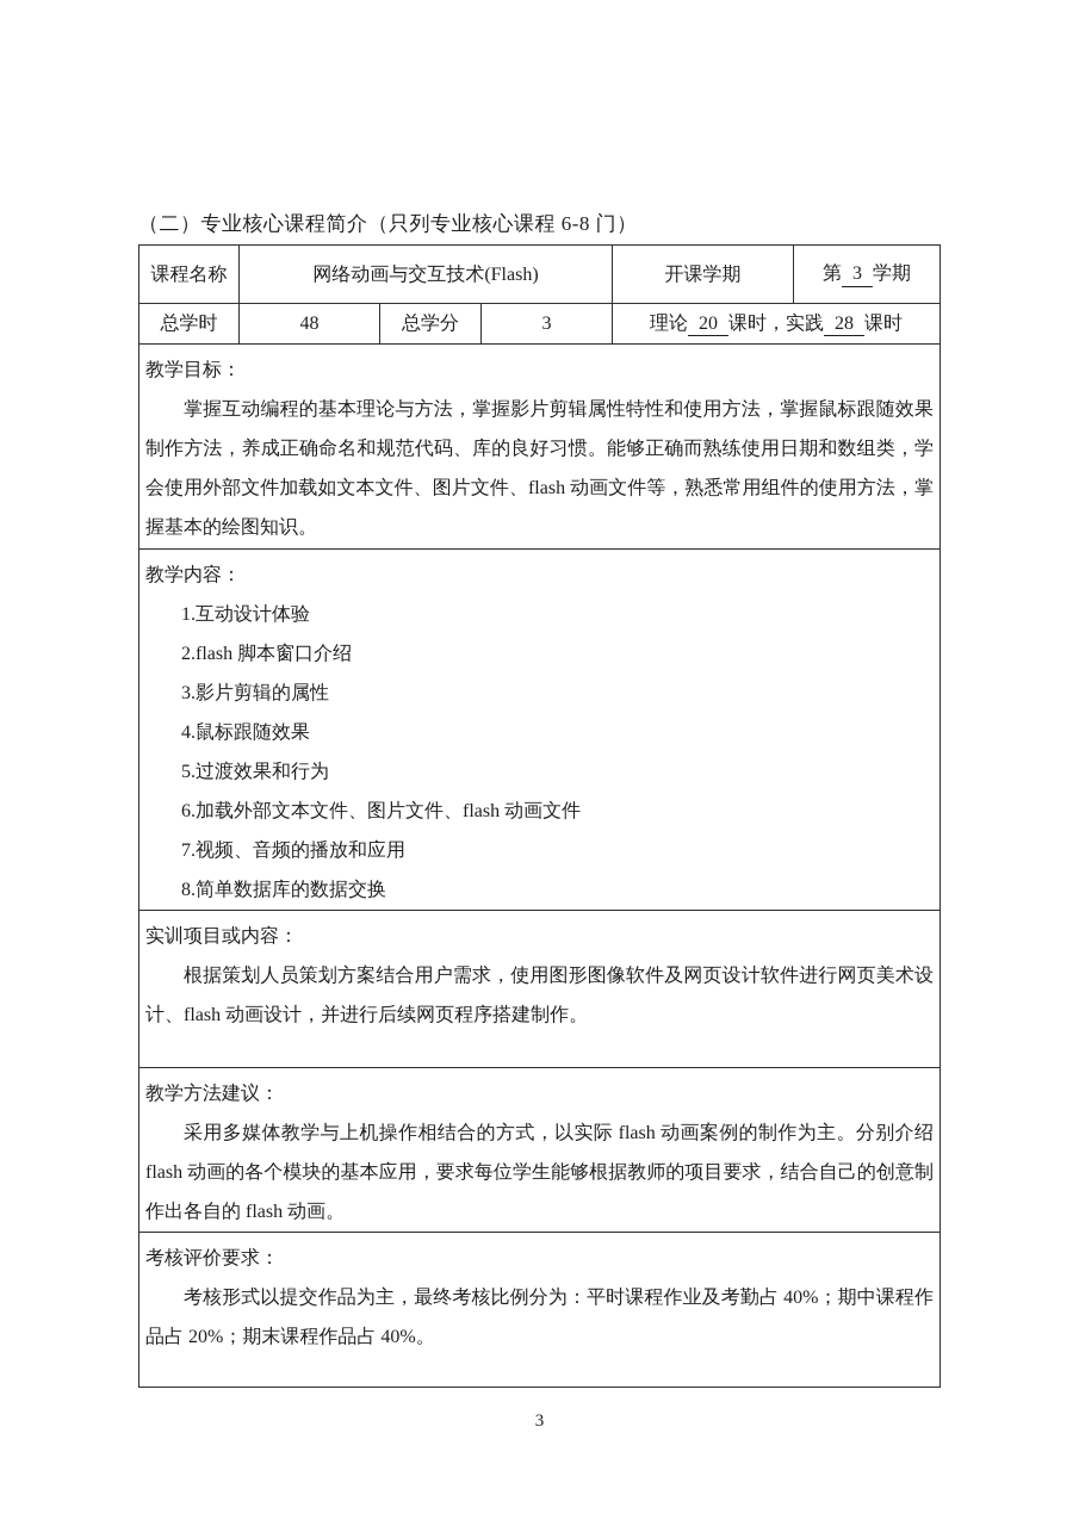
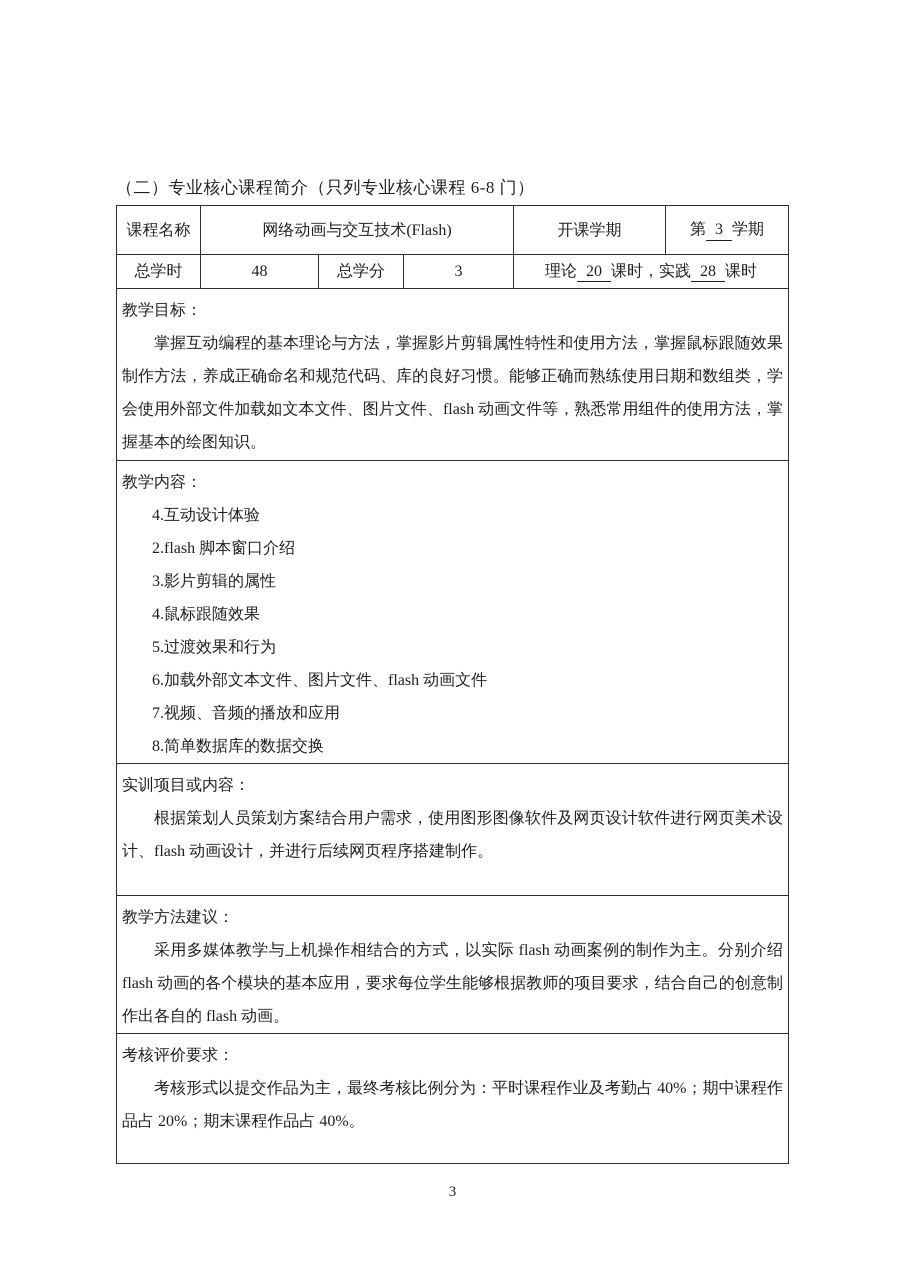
  （二）专业核心课程简介（只列专业核心课程 6-8 门）
  课程名称	网络动画与交互技术(Flash)	开课学期	第 3 学期
  总学时	48	总学分	3	理论 20 课时，实践 28 课时
  教学目标： 掌握互动编程的基本理论与方法，掌握影片剪辑属性特性和使用方法，掌握鼠标跟随效果制作方法，养成正确命名和规范代码、库的良好习惯。能够正确而熟练使用日期和数组类，学会使用外部文件加载如文本文件、图片文件、flash 动画文件等，熟悉常用组件的使用方法，掌握基本的绘图知识。
- 教学内容： 1.互动设计体验 2.flash 脚本窗口介绍 3.影片剪辑的属性 4.鼠标跟随效果 5.过渡效果和行为 6.加载外部文本文件、图片文件、flash 动画文件 7.视频、音频的播放和应用 8.简单数据库的数据交换
+ 教学内容： 4.互动设计体验 2.flash 脚本窗口介绍 3.影片剪辑的属性 4.鼠标跟随效果 5.过渡效果和行为 6.加载外部文本文件、图片文件、flash 动画文件 7.视频、音频的播放和应用 8.简单数据库的数据交换
  实训项目或内容： 根据策划人员策划方案结合用户需求，使用图形图像软件及网页设计软件进行网页美术设计、flash 动画设计，并进行后续网页程序搭建制作。
  教学方法建议： 采用多媒体教学与上机操作相结合的方式，以实际 flash 动画案例的制作为主。分别介绍 flash 动画的各个模块的基本应用，要求每位学生能够根据教师的项目要求，结合自己的创意制作出各自的 flash 动画。
  考核评价要求： 考核形式以提交作品为主，最终考核比例分为：平时课程作业及考勤占 40%；期中课程作品占 20%；期末课程作品占 40%。
  3
